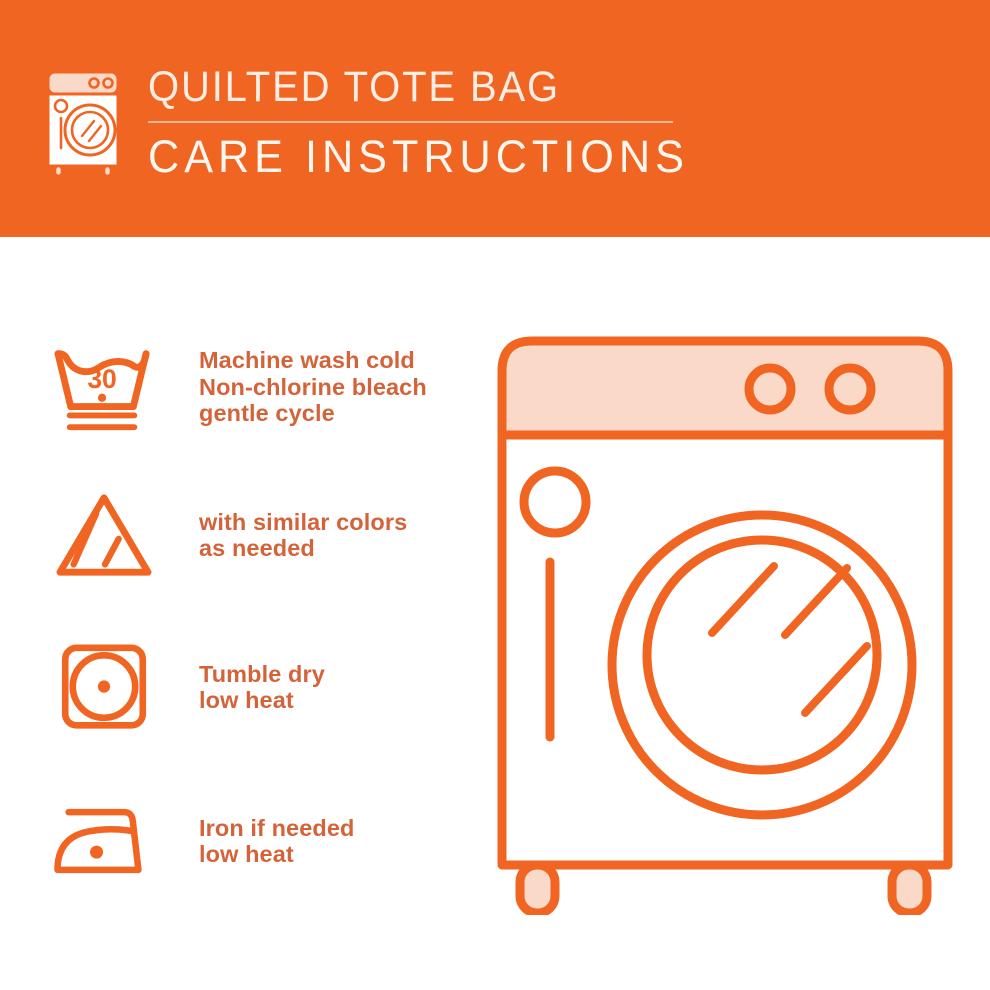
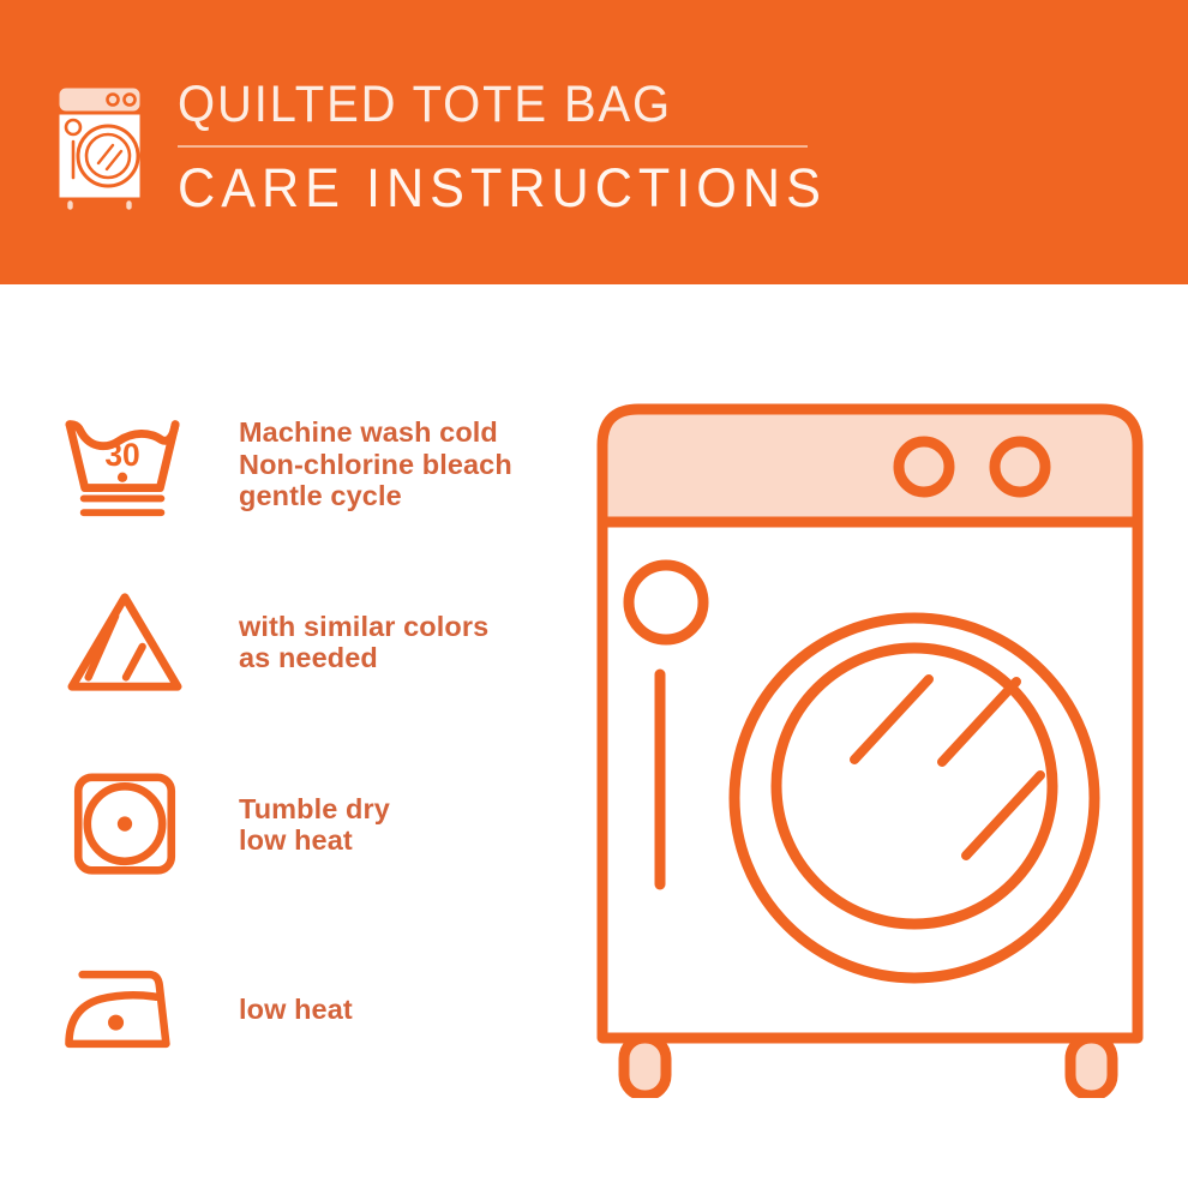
  QUILTED TOTE BAG
  CARE INSTRUCTIONS
  30
  Machine wash cold
  Non-chlorine bleach
  gentle cycle
  with similar colors
  as needed
  Tumble dry
  low heat
- Iron if needed
  low heat
